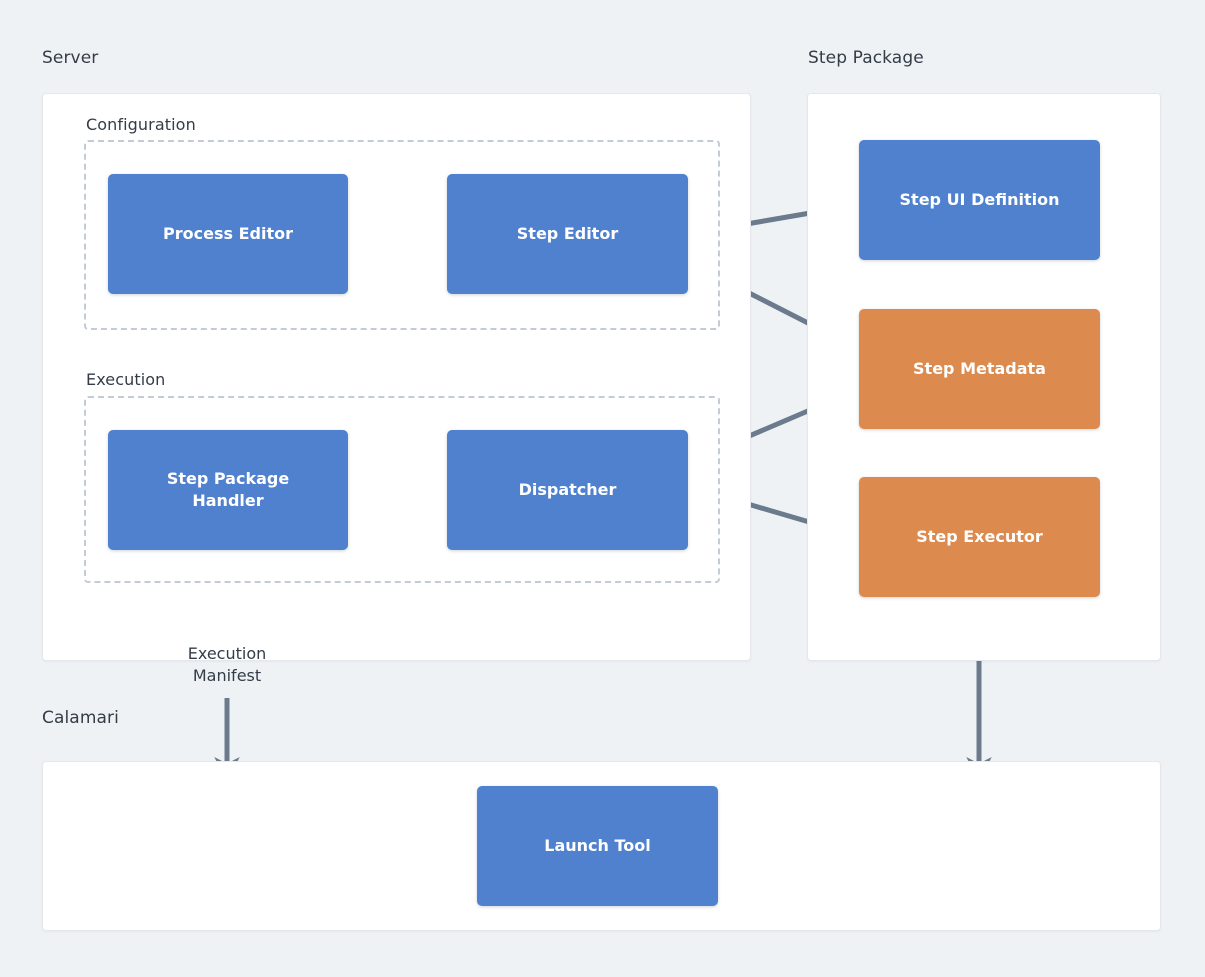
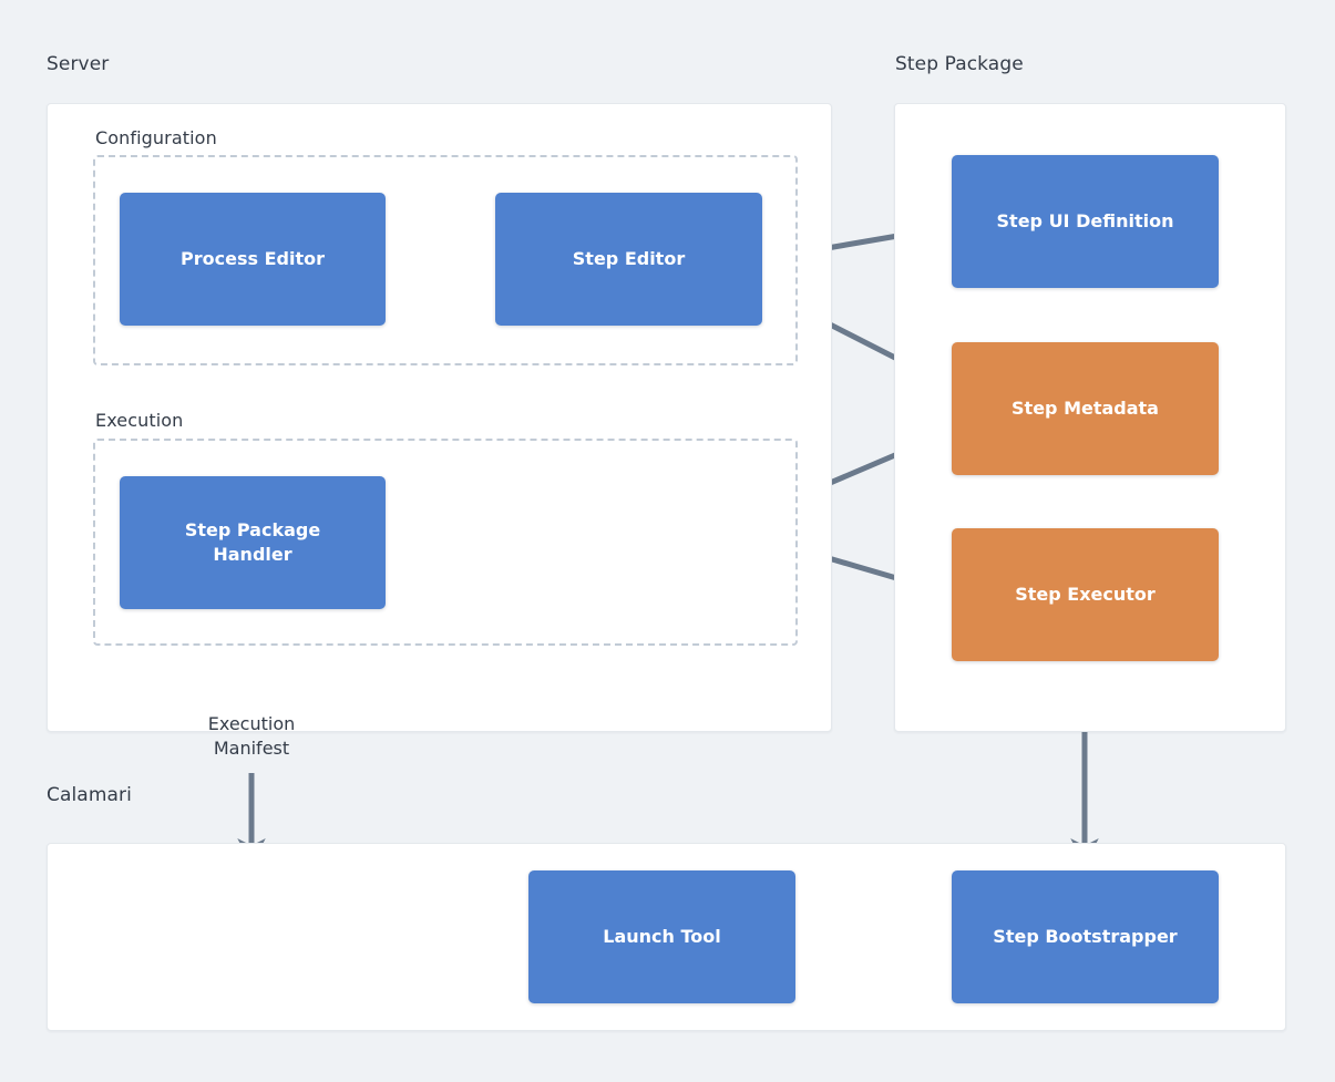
  Server
  Configuration
  Process Editor
  Step Editor
  Execution
  Step Package
  Handler
- Dispatcher
  Step Package
  Step UI Definition
  Step Metadata
  Step Executor
  Execution
  Manifest
  Calamari
  Launch Tool
+ Step Bootstrapper
